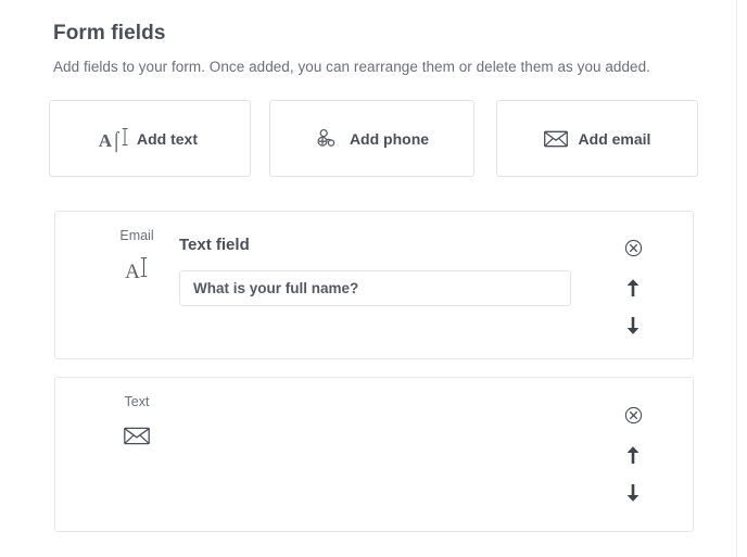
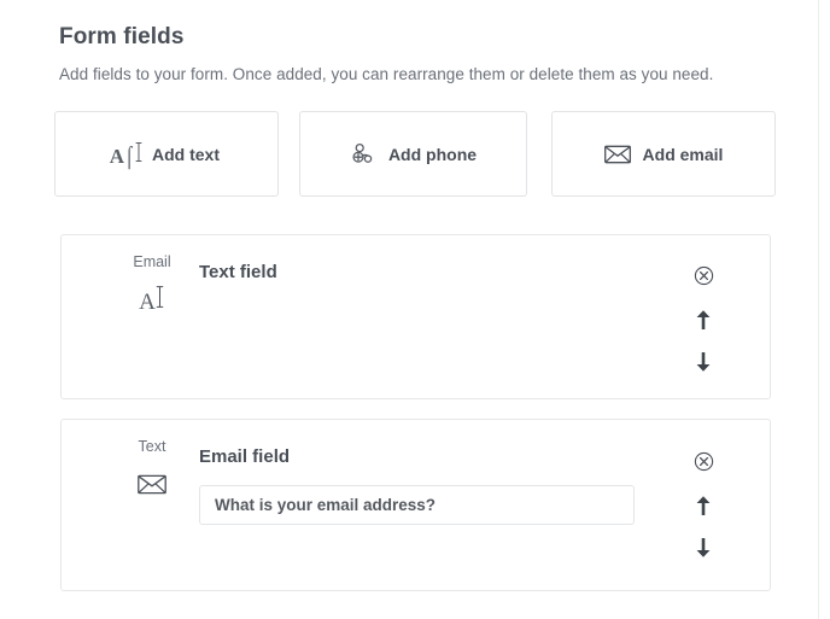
  Form fields
- Add fields to your form. Once added, you can rearrange them or delete them as you added.
+ Add fields to your form. Once added, you can rearrange them or delete them as you need.
  A
  ⌠​
  Add text
  Add phone
  Add email
  Email
  A
  Text field
- What is your full name?
  Text
+ Email field
+ What is your email address?
